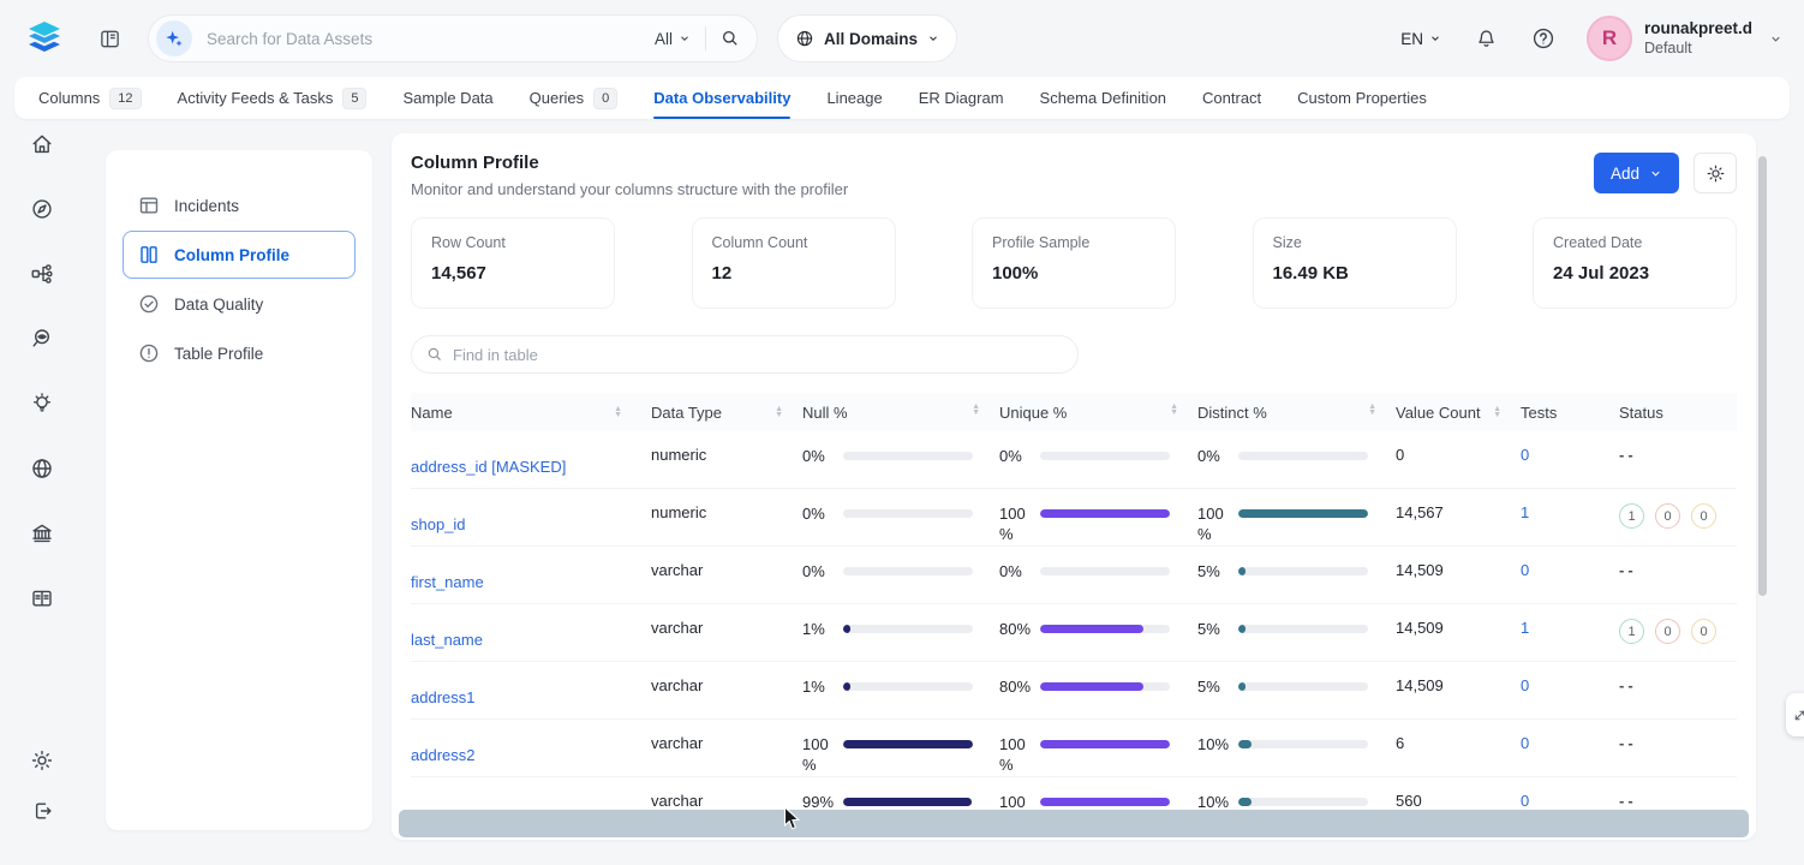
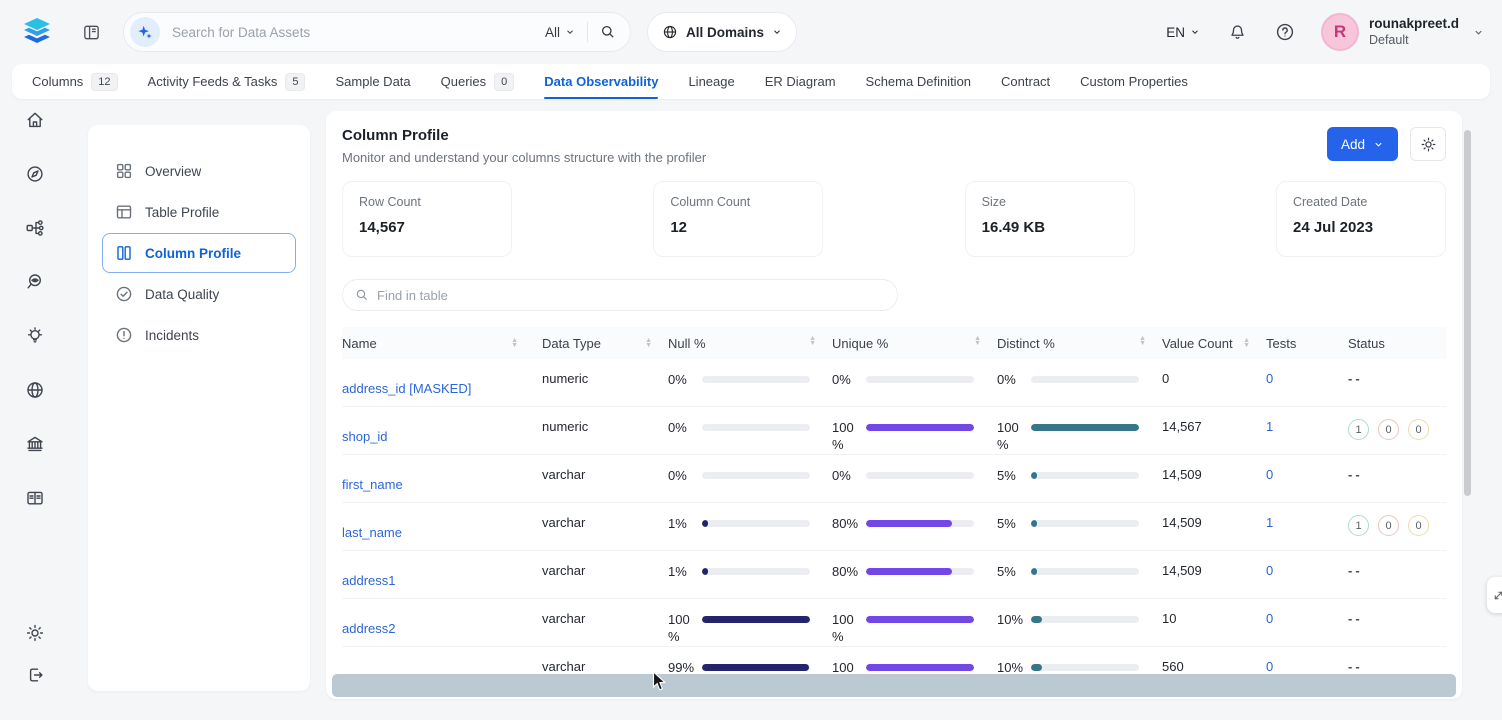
  Search for Data Assets
  All
  All Domains
  EN
  R
  rounakpreet.d
  Default
  Columns
  12
  Activity Feeds & Tasks
  5
  Sample Data
  Queries
  0
  Data Observability
  Lineage
  ER Diagram
  Schema Definition
  Contract
  Custom Properties
+ Overview
- Incidents
+ Table Profile
  Column Profile
  Data Quality
- Table Profile
+ Incidents
  Column Profile
  Monitor and understand your columns structure with the profiler
  Add
  Row Count
  14,567
  Column Count
  12
- Profile Sample
- 100%
  Size
  16.49 KB
  Created Date
  24 Jul 2023
  Find in table
  Name
  Data Type
  Null %
  Unique %
  Distinct %
  Value Count
  Tests
  Status
  address_id [MASKED]
  numeric
  0%
  0%
  0%
  0
  0
  --
  shop_id
  numeric
  0%
  100
  %
  100
  %
  14,567
  1
  1
  0
  0
  first_name
  varchar
  0%
  0%
  5%
  14,509
  0
  --
  last_name
  varchar
  1%
  80%
  5%
  14,509
  1
  1
  0
  0
  address1
  varchar
  1%
  80%
  5%
  14,509
  0
  --
  address2
  varchar
  100
  %
  100
  %
  10%
- 6
+ 10
  0
  --
  varchar
  99%
  100
  10%
  560
  0
  --
